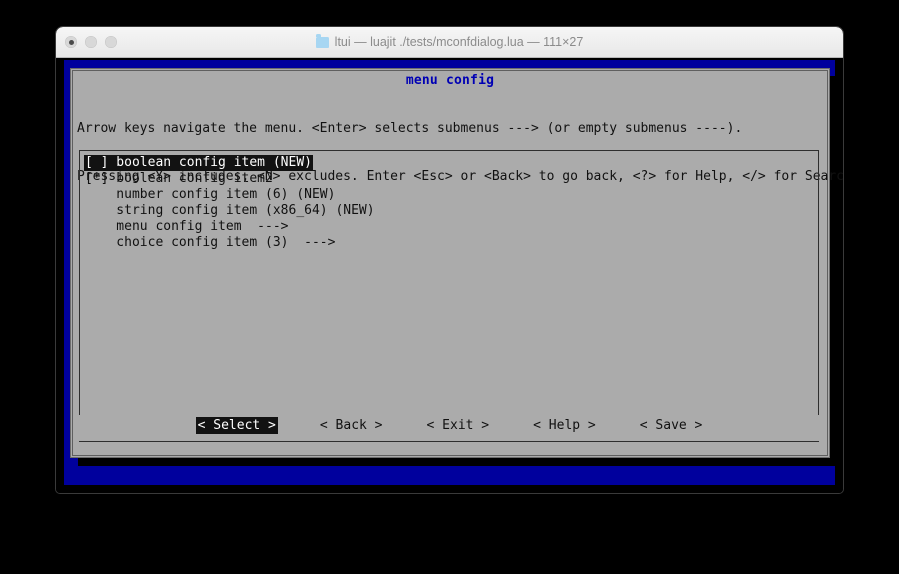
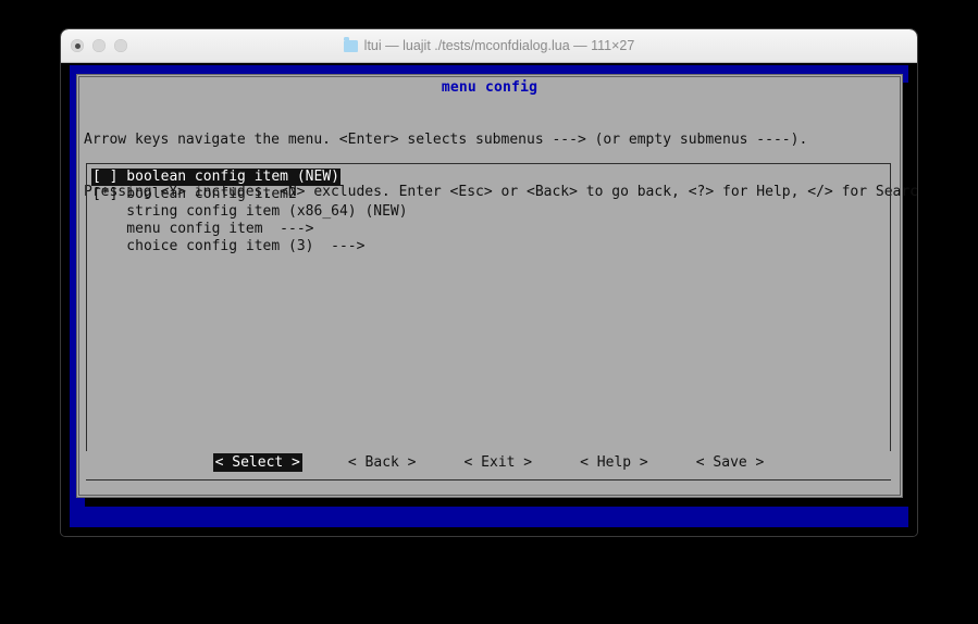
  ltui — luajit ./tests/mconfdialog.lua — 111×27
  menu config
  Arrow keys navigate the menu. <Enter> selects submenus ---> (or empty submenus ----).
  Pressing <Y> includes, <N> excludes. Enter <Esc> or <Back> to go back, <?> for Help, </> for Searc
  [ ] boolean config item (NEW)
  [*] boolean config item2
- number config item (6) (NEW)
  string config item (x86_64) (NEW)
  menu config item --->
  choice config item (3) --->
  < Select >
  < Back >
  < Exit >
  < Help >
  < Save >
